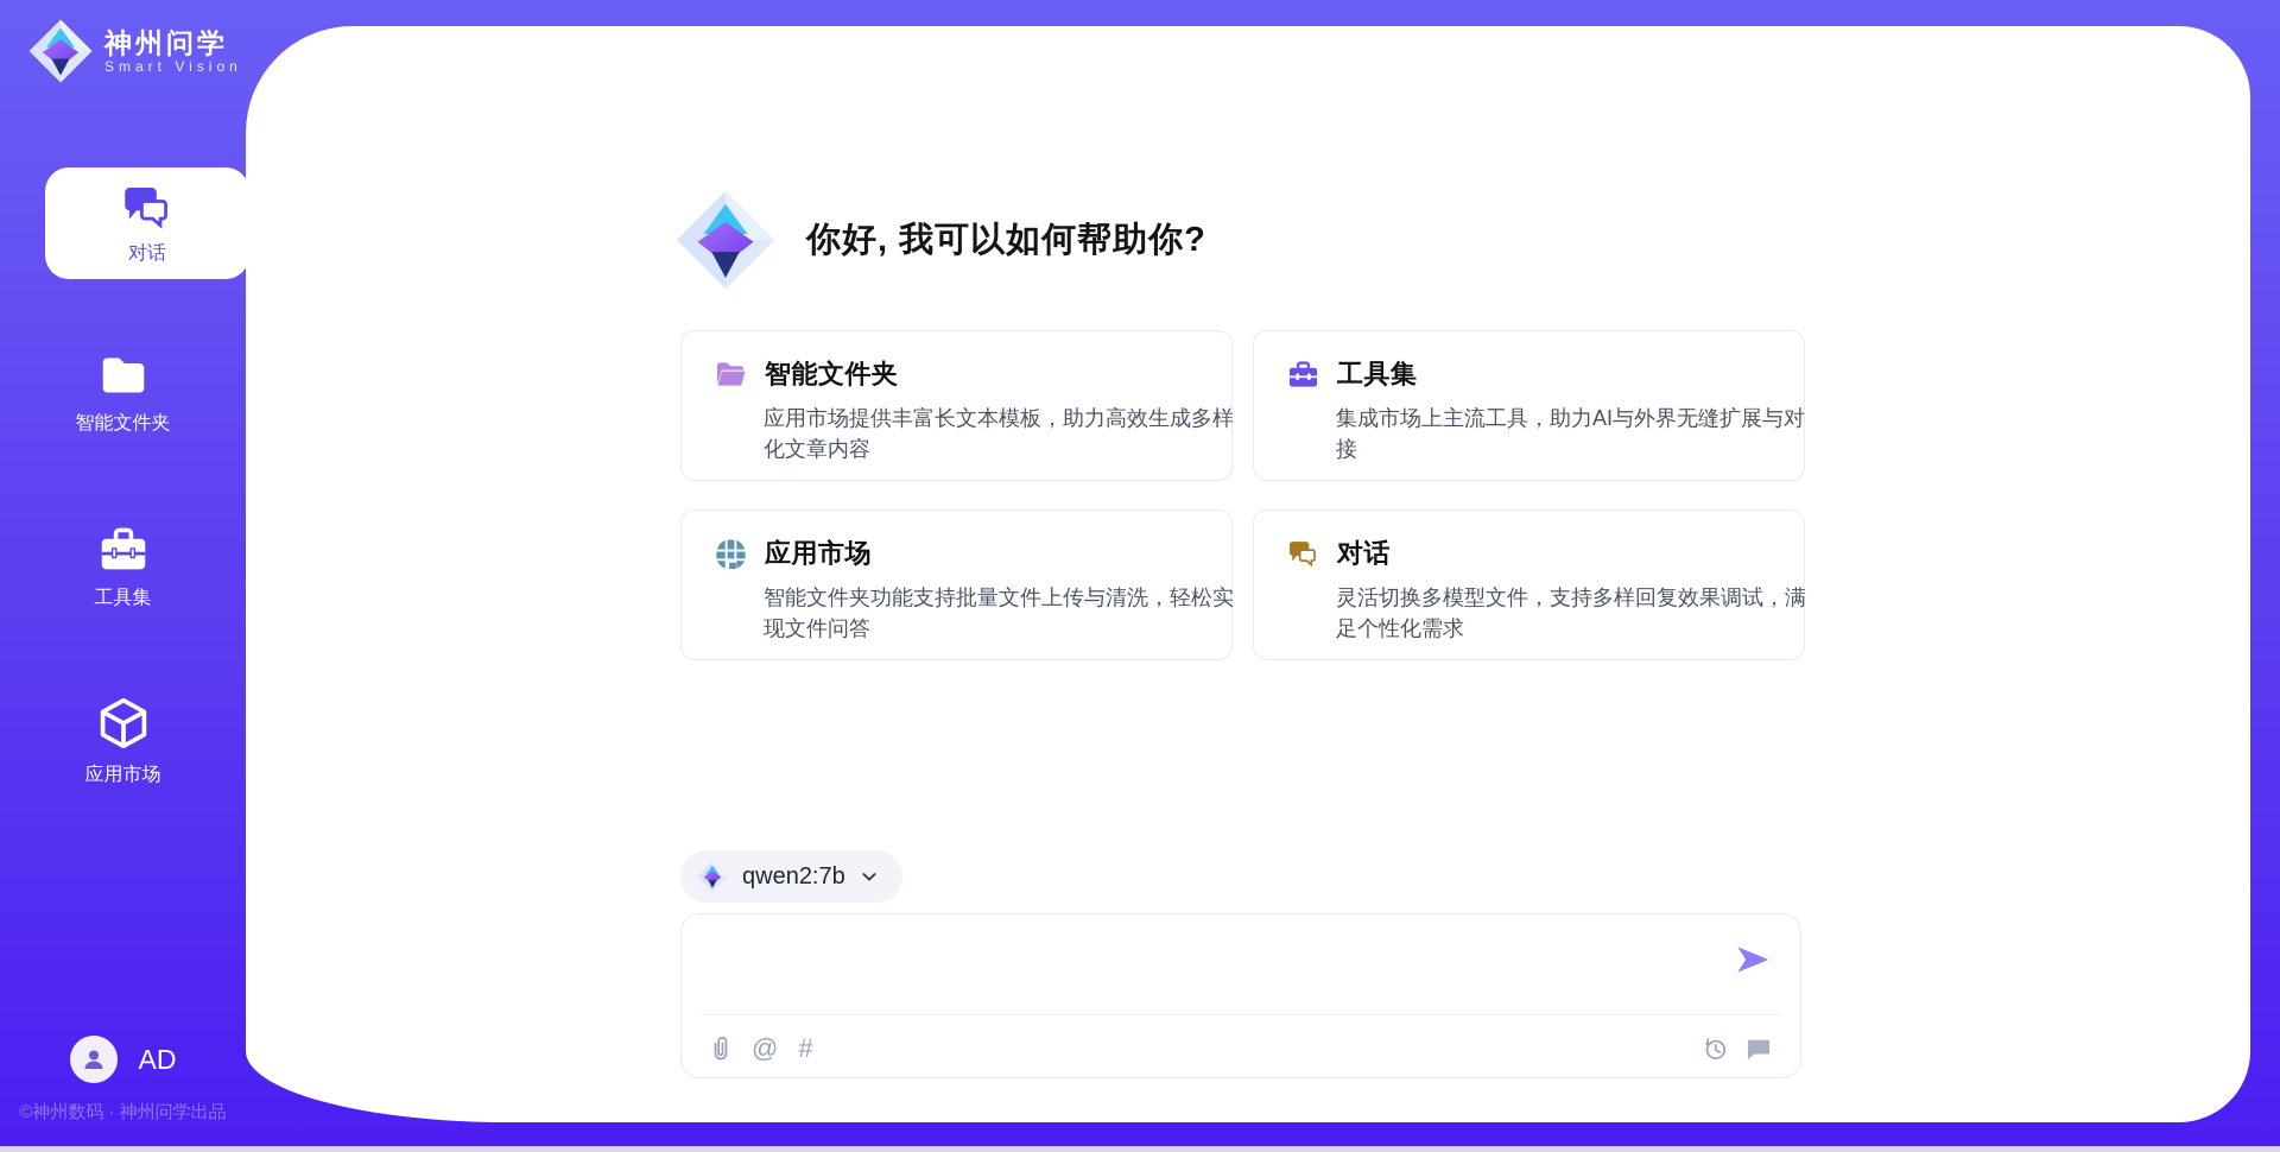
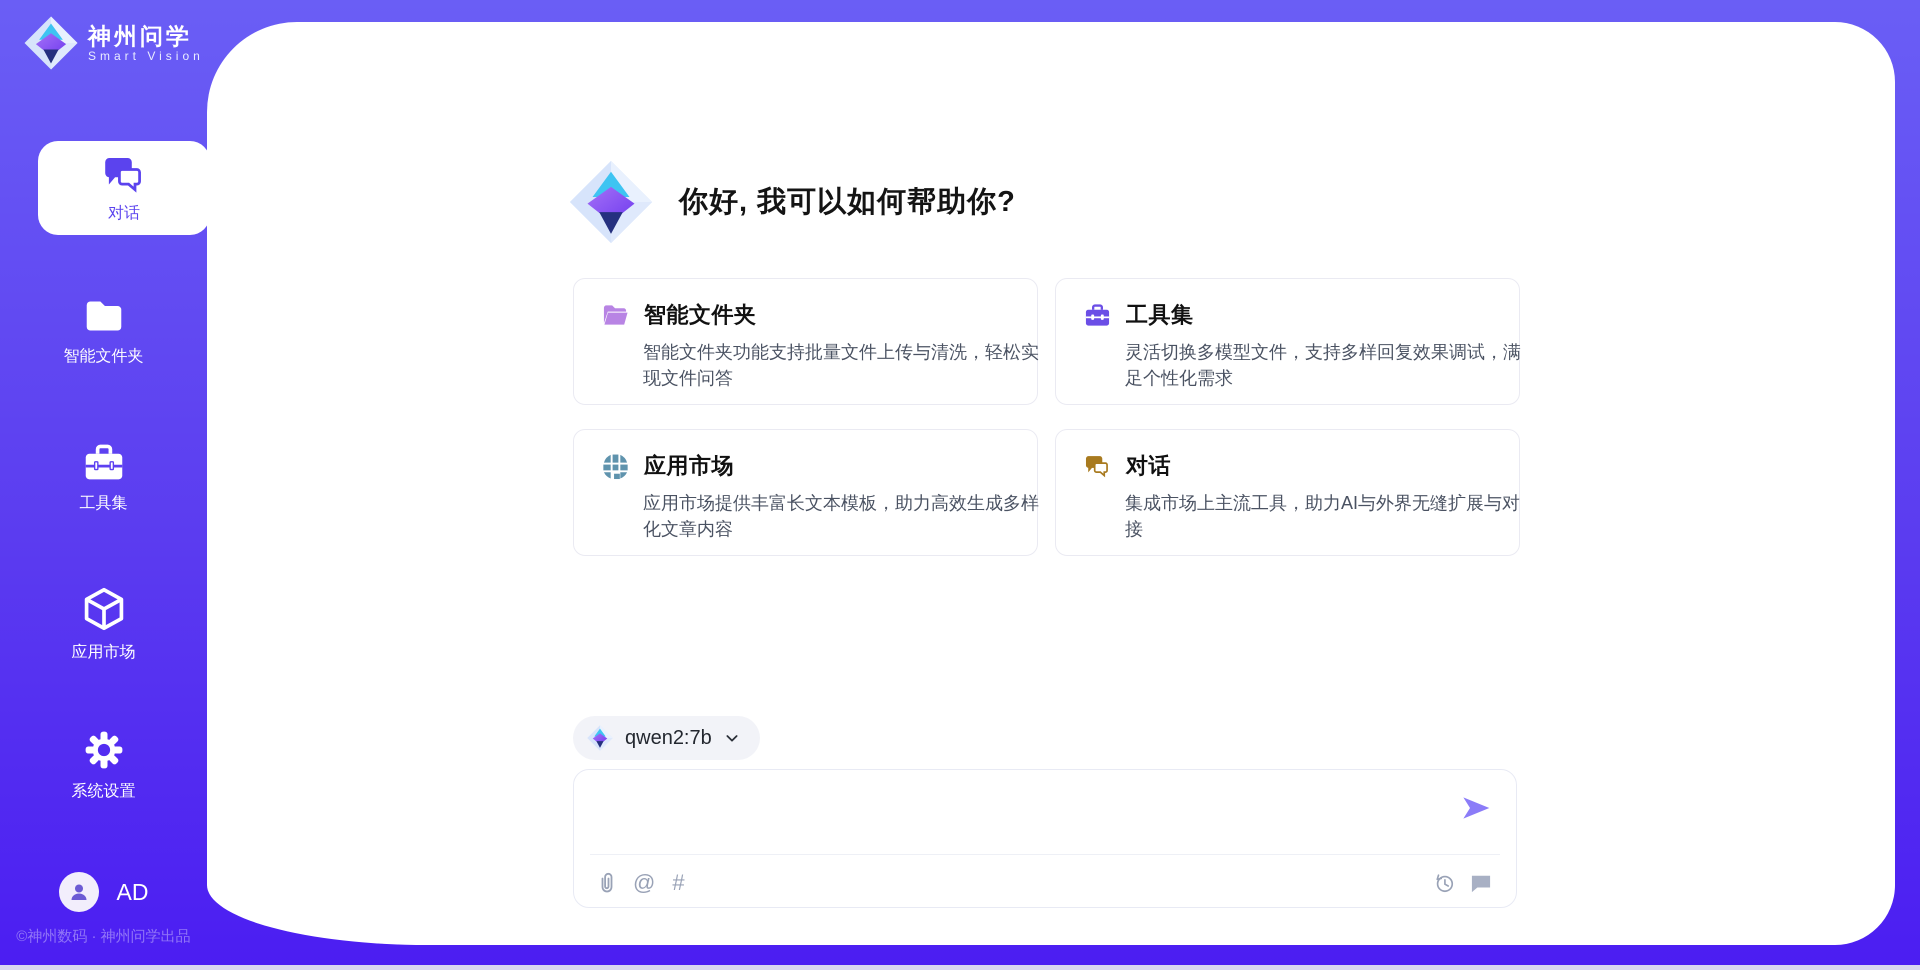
  神州问学
  Smart Vision
  对话
  智能文件夹
  工具集
  应用市场
+ 系统设置
  AD
  ©神州数码 · 神州问学出品
  你好, 我可以如何帮助你?
  智能文件夹
- 应用市场提供丰富长文本模板，助力高效生成多样化文章内容
+ 智能文件夹功能支持批量文件上传与清洗，轻松实现文件问答
  工具集
- 集成市场上主流工具，助力AI与外界无缝扩展与对接
+ 灵活切换多模型文件，支持多样回复效果调试，满足个性化需求
  应用市场
- 智能文件夹功能支持批量文件上传与清洗，轻松实现文件问答
+ 应用市场提供丰富长文本模板，助力高效生成多样化文章内容
  对话
- 灵活切换多模型文件，支持多样回复效果调试，满足个性化需求
+ 集成市场上主流工具，助力AI与外界无缝扩展与对接
  qwen2:7b
  @
  #
